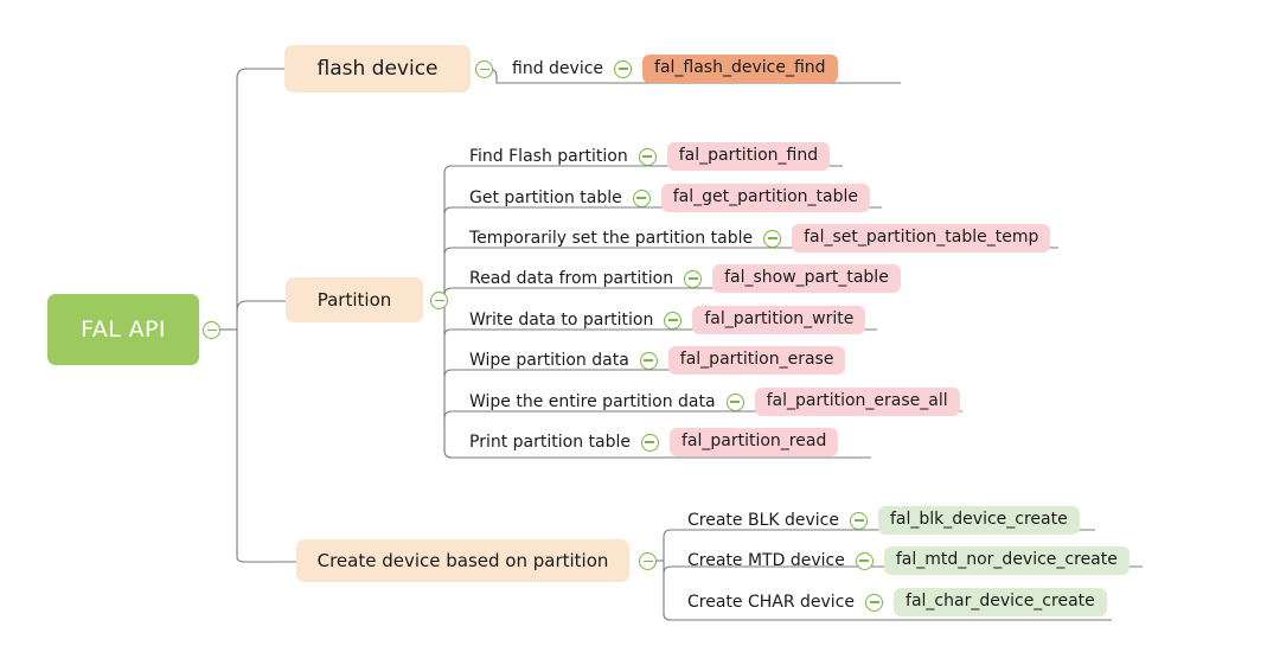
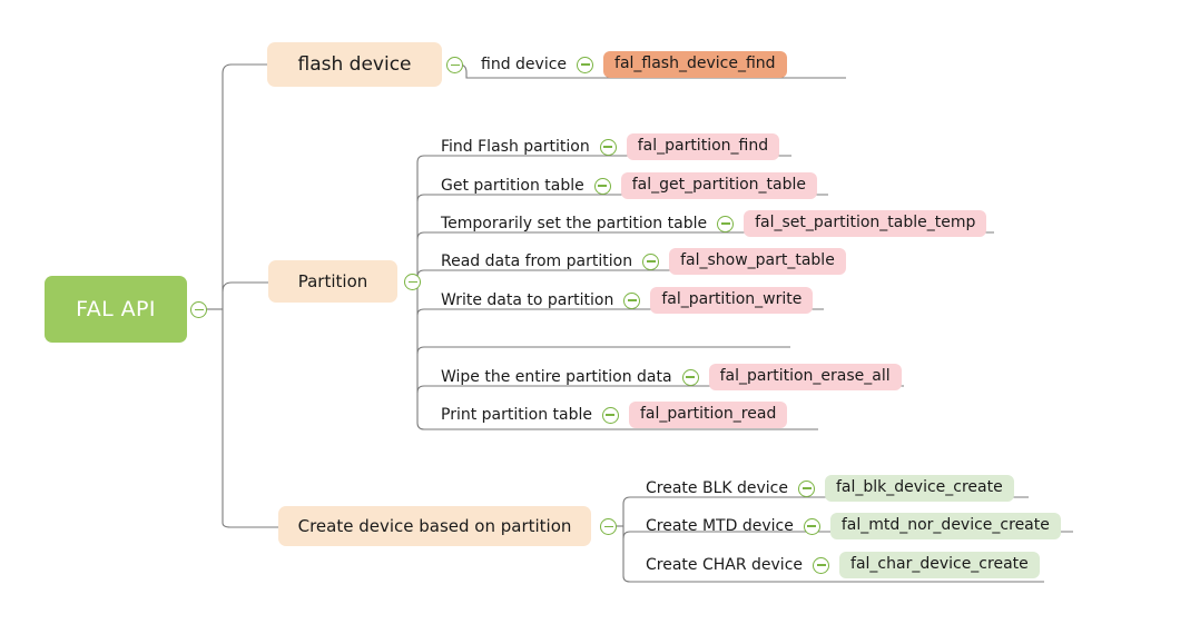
  FAL API
  flash device
  find device
  fal_flash_device_find
  Partition
  Find Flash partition
  fal_partition_find
  Get partition table
  fal_get_partition_table
  Temporarily set the partition table
  fal_set_partition_table_temp
  Read data from partition
  fal_show_part_table
  Write data to partition
  fal_partition_write
- Wipe partition data
- fal_partition_erase
  Wipe the entire partition data
  fal_partition_erase_all
  Print partition table
  fal_partition_read
  Create device based on partition
  Create BLK device
  fal_blk_device_create
  Create MTD device
  fal_mtd_nor_device_create
  Create CHAR device
  fal_char_device_create
